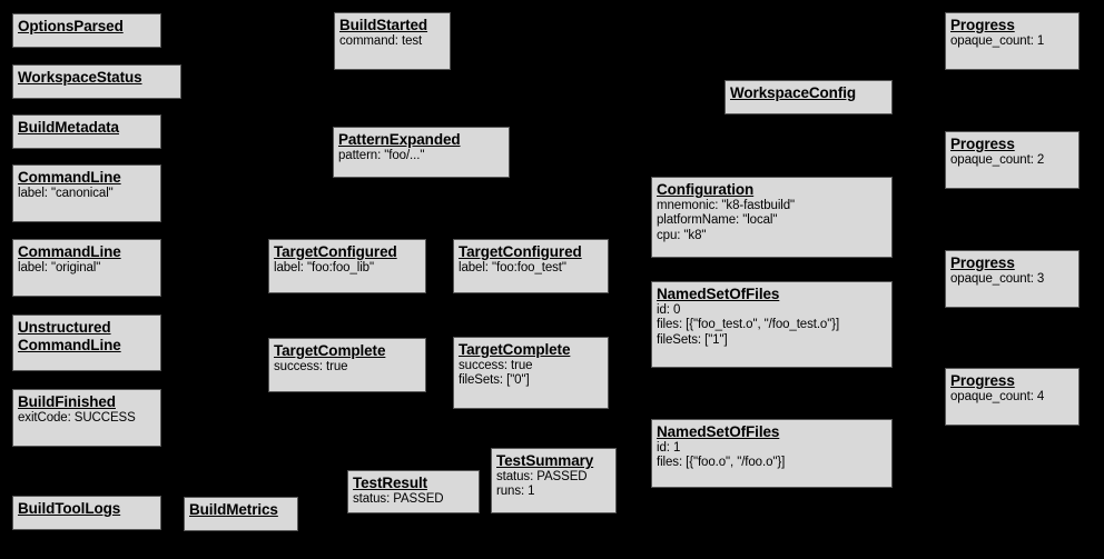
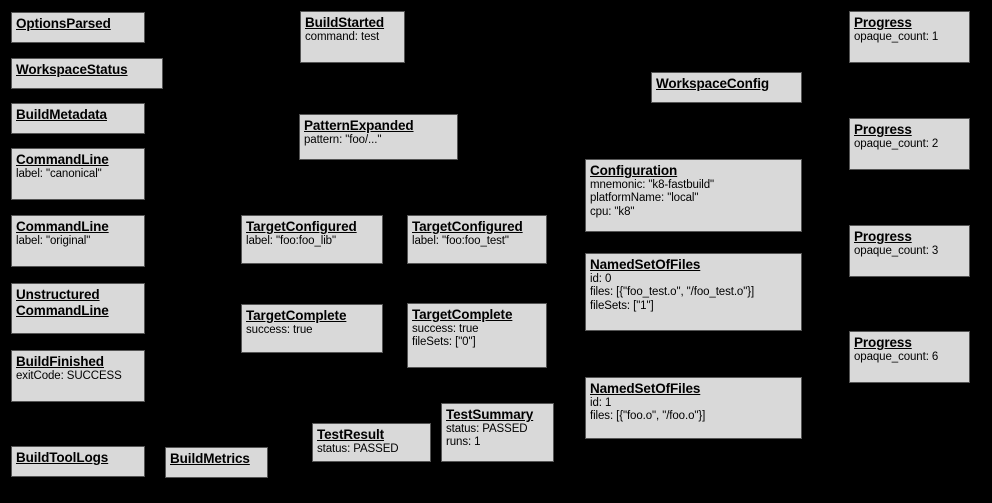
  OptionsParsed
  WorkspaceStatus
  BuildMetadata
  CommandLine
  label: "canonical"
  CommandLine
  label: "original"
  Unstructured
  CommandLine
  BuildFinished
  exitCode: SUCCESS
  BuildToolLogs
  BuildMetrics
  BuildStarted
  command: test
  PatternExpanded
  pattern: "foo/..."
  TargetConfigured
  label: "foo:foo_lib"
  TargetConfigured
  label: "foo:foo_test"
  TargetComplete
  success: true
  TargetComplete
  success: true
  fileSets: ["0"]
  TestResult
  status: PASSED
  TestSummary
  status: PASSED
  runs: 1
  WorkspaceConfig
  Configuration
  mnemonic: "k8-fastbuild"
  platformName: "local"
  cpu: "k8"
  NamedSetOfFiles
  id: 0
  files: [{"foo_test.o", "/foo_test.o"}]
  fileSets: ["1"]
  NamedSetOfFiles
  id: 1
  files: [{"foo.o", "/foo.o"}]
  Progress
  opaque_count: 1
  Progress
  opaque_count: 2
  Progress
  opaque_count: 3
  Progress
- opaque_count: 4
+ opaque_count: 6
